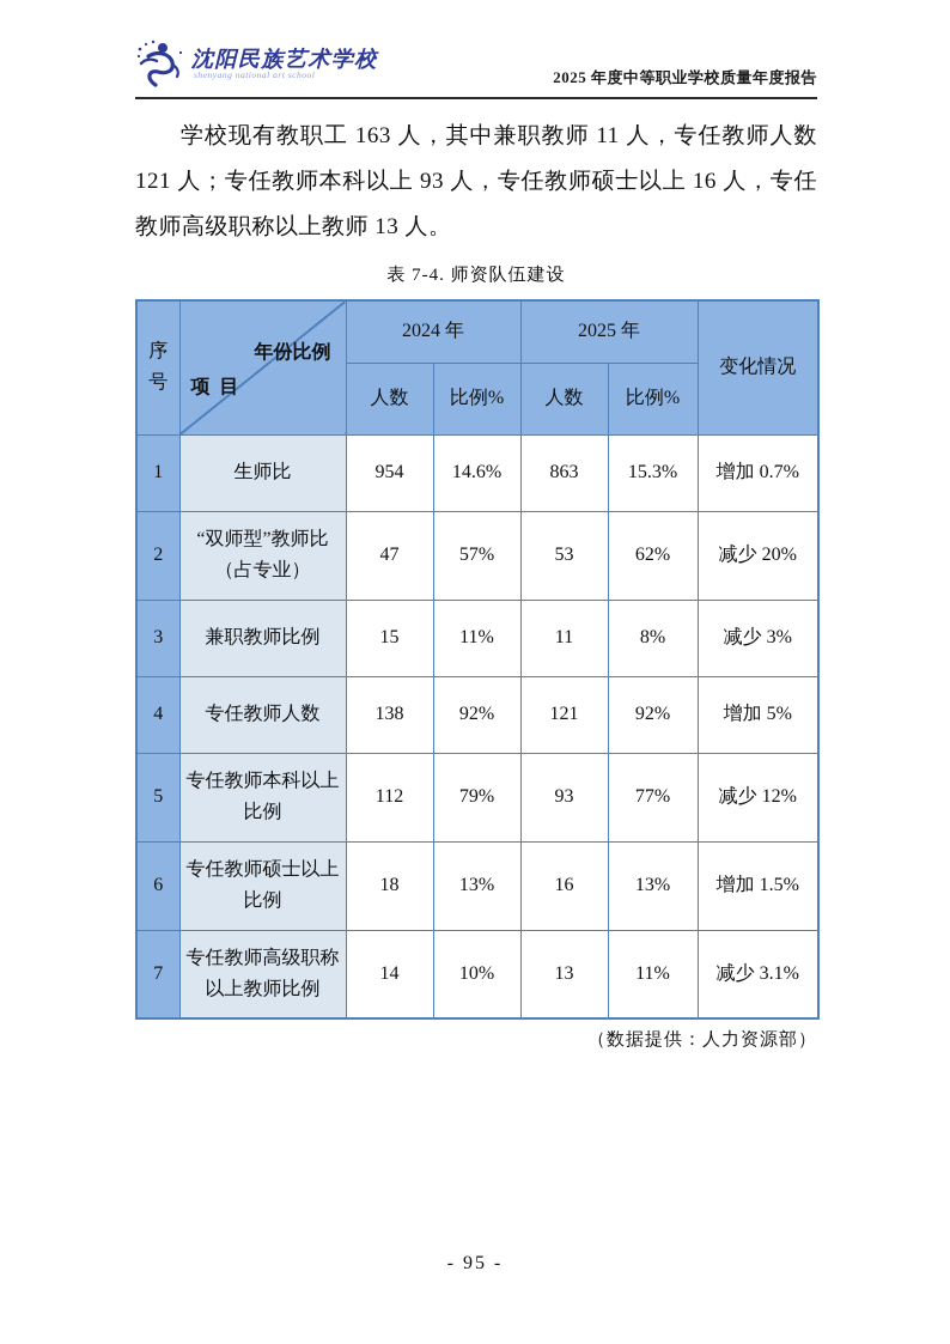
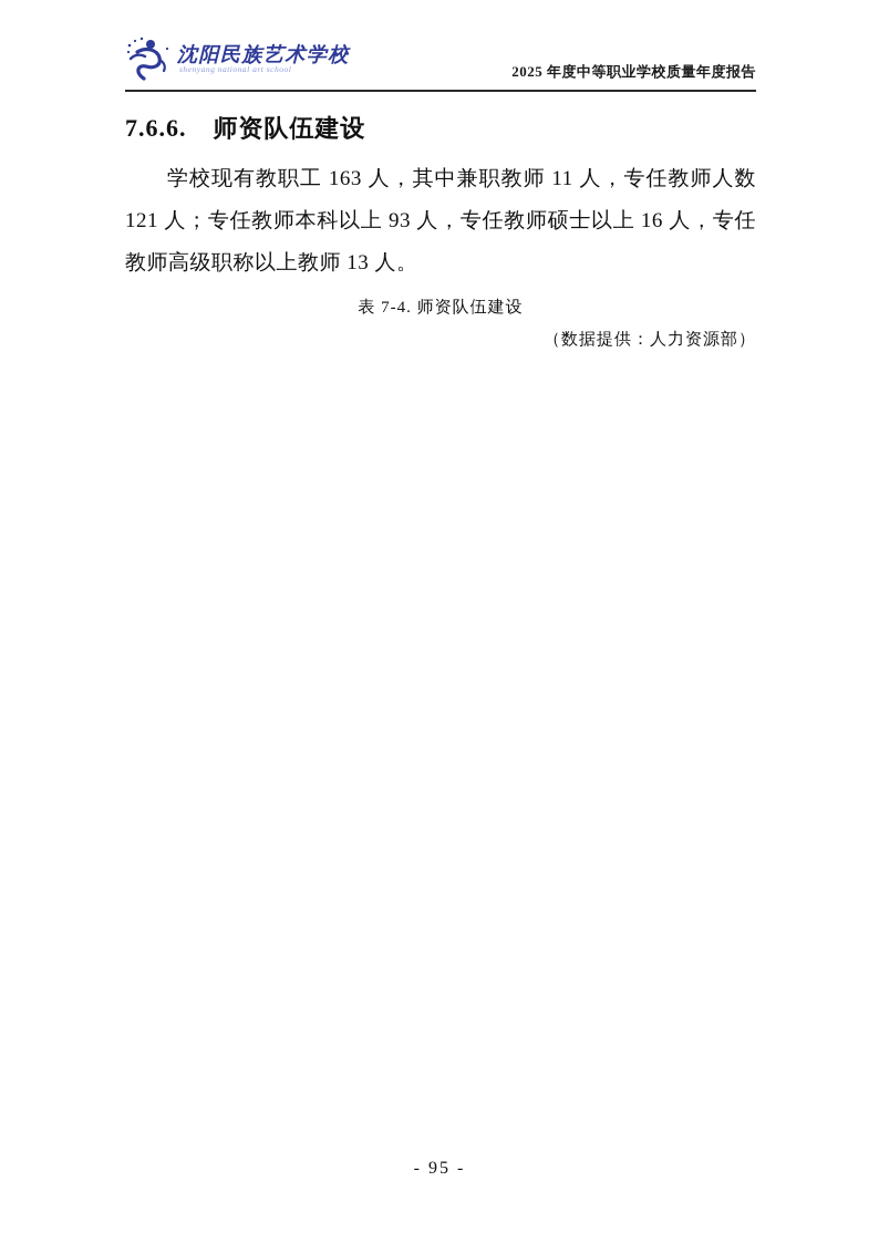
  沈阳民族艺术学校
  shenyang national art school
  2025 年度中等职业学校质量年度报告
+ 7.6.6. 师资队伍建设
  学校现有教职工 163 人，其中兼职教师 11 人，专任教师人数 121 人；专任教师本科以上 93 人，专任教师硕士以上 16 人，专任教师高级职称以上教师 13 人。
  表 7-4. 师资队伍建设
- 序号	年份比例 项 目	2024 年	2025 年	变化情况
- 人数	比例%	人数	比例%
- 1	生师比	954	14.6%	863	15.3%	增加 0.7%
- 2	“双师型”教师比（占专业）	47	57%	53	62%	减少 20%
- 3	兼职教师比例	15	11%	11	8%	减少 3%
- 4	专任教师人数	138	92%	121	92%	增加 5%
- 5	专任教师本科以上比例	112	79%	93	77%	减少 12%
- 6	专任教师硕士以上比例	18	13%	16	13%	增加 1.5%
- 7	专任教师高级职称以上教师比例	14	10%	13	11%	减少 3.1%
  （数据提供：人力资源部）
  - 95 -
